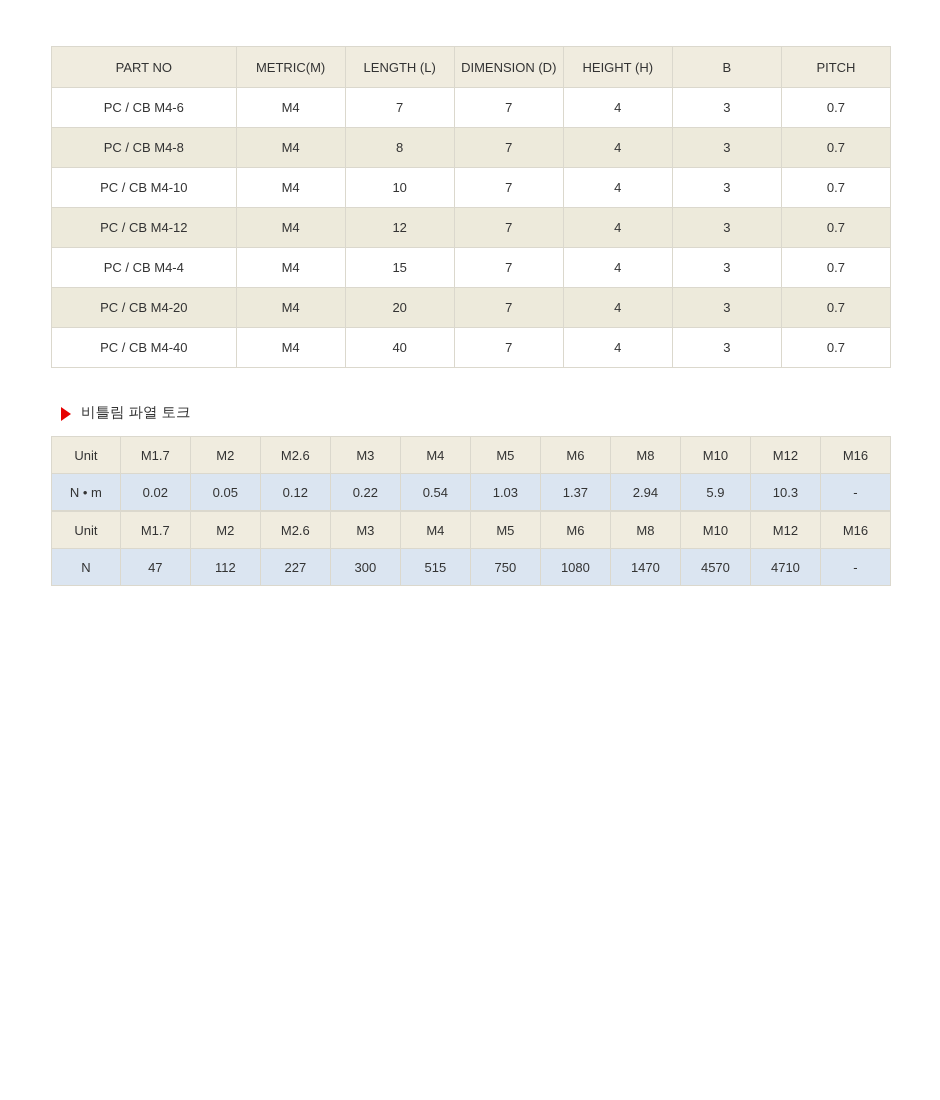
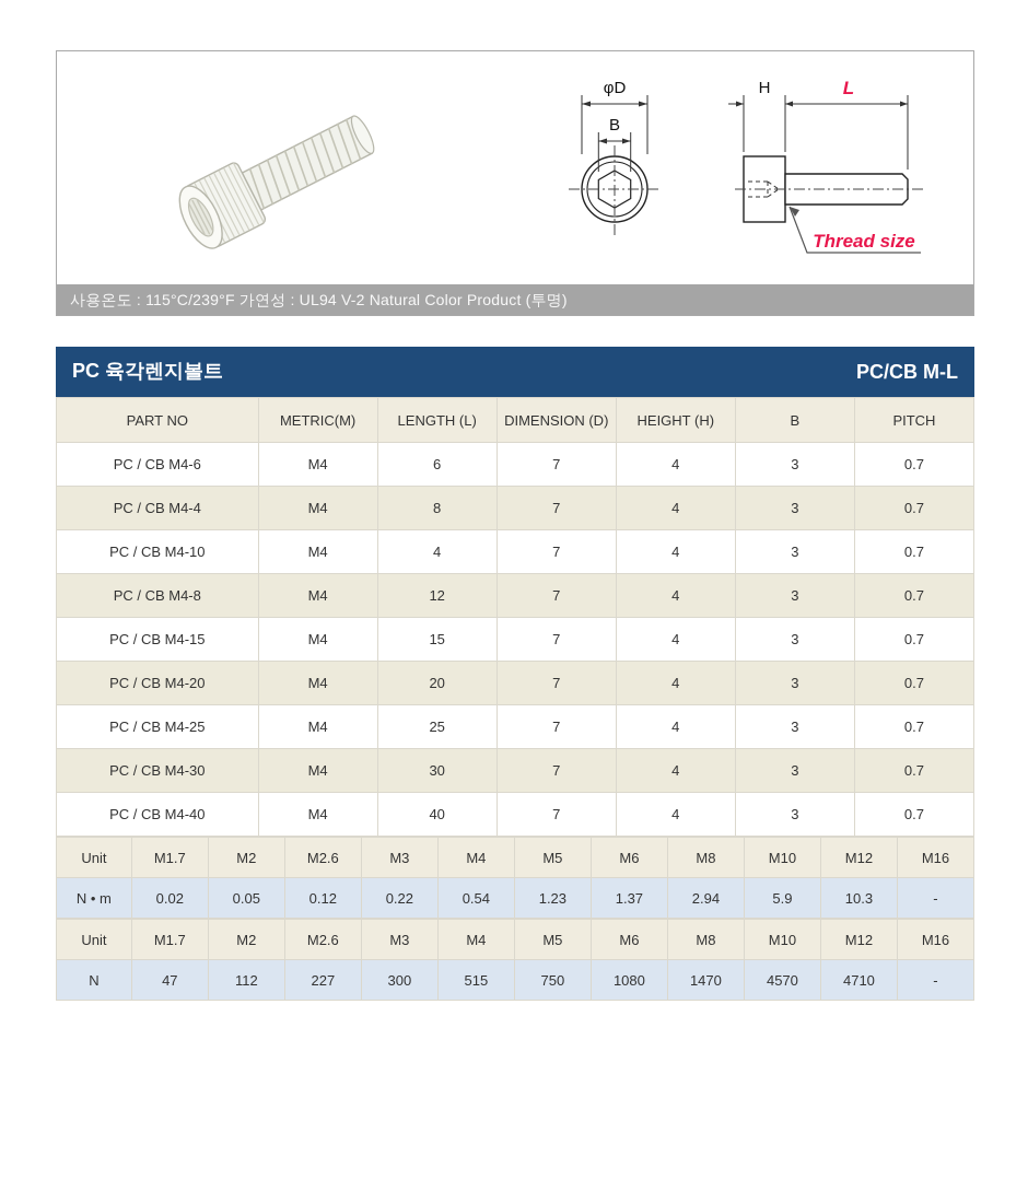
+ φD
+ B
+ H
+ L
+ Thread size
+ 사용온도 : 115°C/239°F 가연성 : UL94 V-2 Natural Color Product (투명)
+ PC 육각렌지볼트
+ PC/CB M-L
  PART NO	METRIC(M)	LENGTH (L)	DIMENSION (D)	HEIGHT (H)	B	PITCH
- PC / CB M4-6	M4	7	7	4	3	0.7
+ PC / CB M4-6	M4	6	7	4	3	0.7
- PC / CB M4-8	M4	8	7	4	3	0.7
+ PC / CB M4-4	M4	8	7	4	3	0.7
- PC / CB M4-10	M4	10	7	4	3	0.7
+ PC / CB M4-10	M4	4	7	4	3	0.7
- PC / CB M4-12	M4	12	7	4	3	0.7
+ PC / CB M4-8	M4	12	7	4	3	0.7
- PC / CB M4-4	M4	15	7	4	3	0.7
+ PC / CB M4-15	M4	15	7	4	3	0.7
  PC / CB M4-20	M4	20	7	4	3	0.7
+ PC / CB M4-25	M4	25	7	4	3	0.7
+ PC / CB M4-30	M4	30	7	4	3	0.7
  PC / CB M4-40	M4	40	7	4	3	0.7
- 비틀림 파열 토크
  Unit	M1.7	M2	M2.6	M3	M4	M5	M6	M8	M10	M12	M16
- N • m	0.02	0.05	0.12	0.22	0.54	1.03	1.37	2.94	5.9	10.3	-
+ N • m	0.02	0.05	0.12	0.22	0.54	1.23	1.37	2.94	5.9	10.3	-
  Unit	M1.7	M2	M2.6	M3	M4	M5	M6	M8	M10	M12	M16
  N	47	112	227	300	515	750	1080	1470	4570	4710	-
